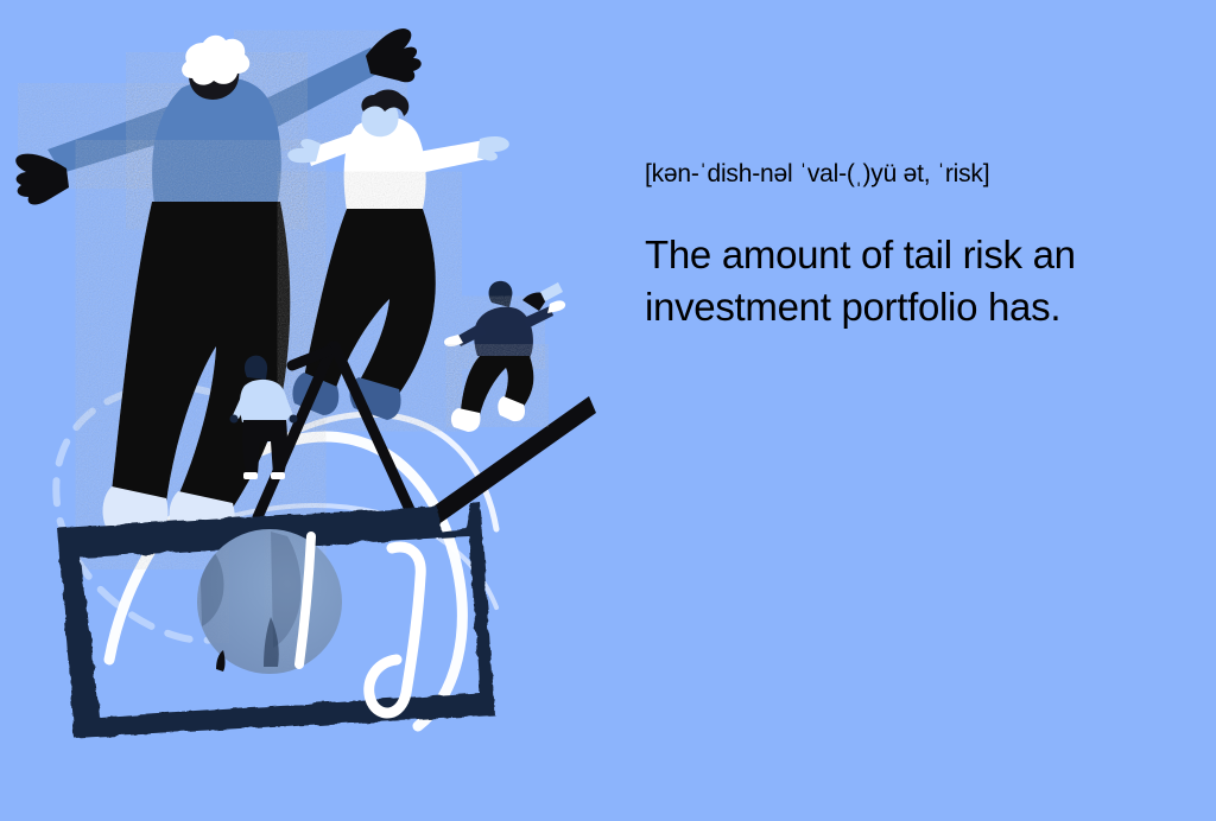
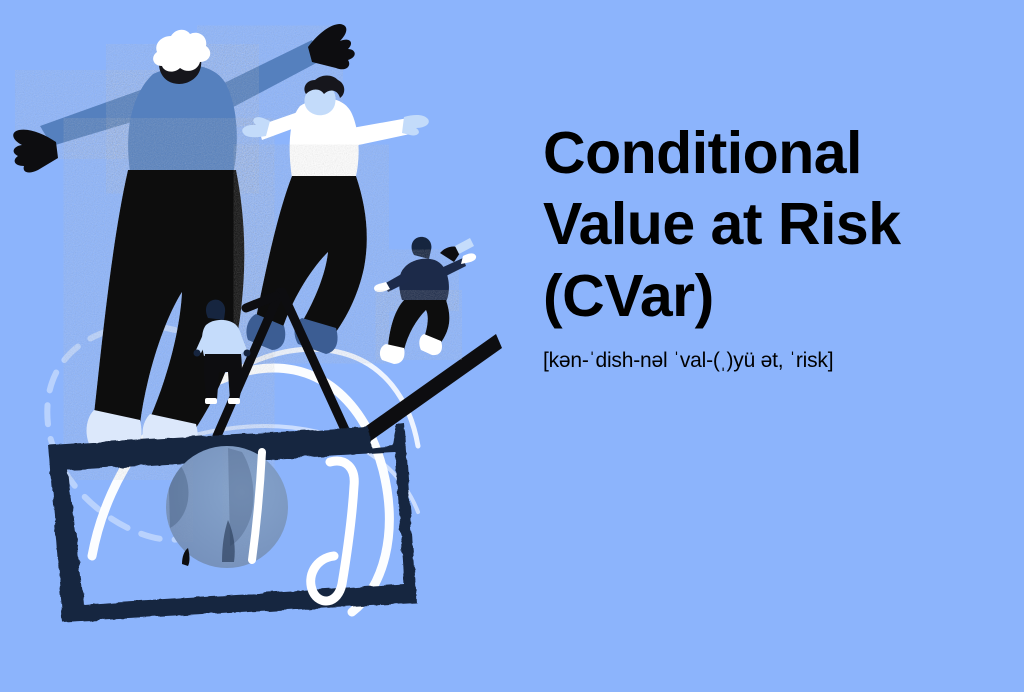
+ Conditional
+ Value at Risk
+ (CVar)
  [kən-ˈdish-nəl ˈval-(ˌ)yü ət, ˈrisk]
- The amount of tail risk an
- investment portfolio has.
